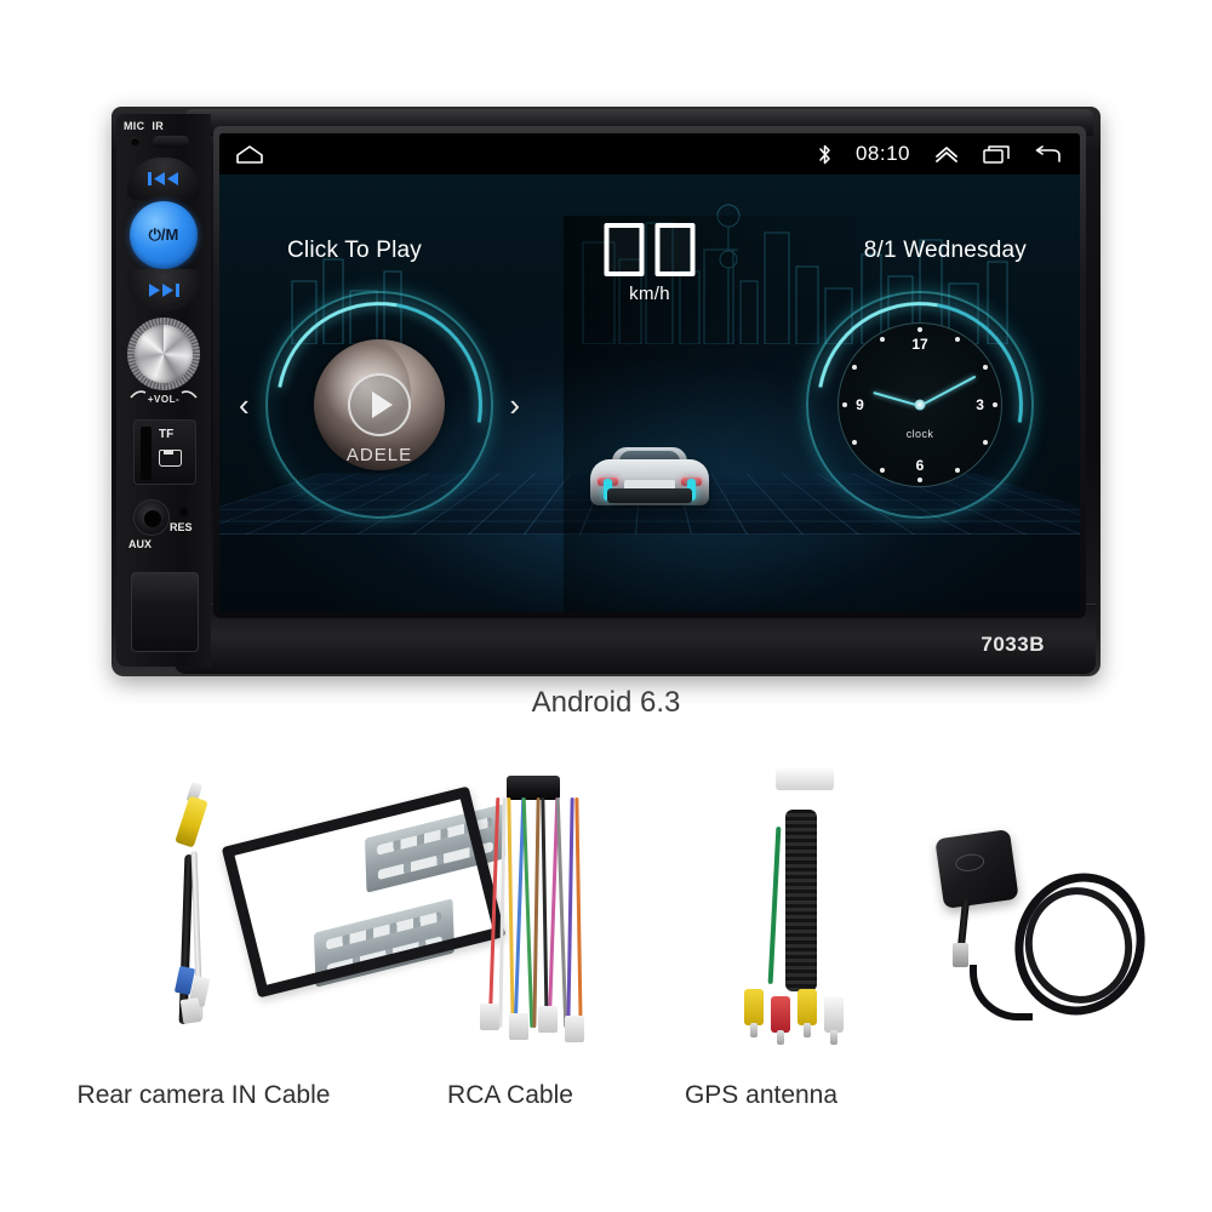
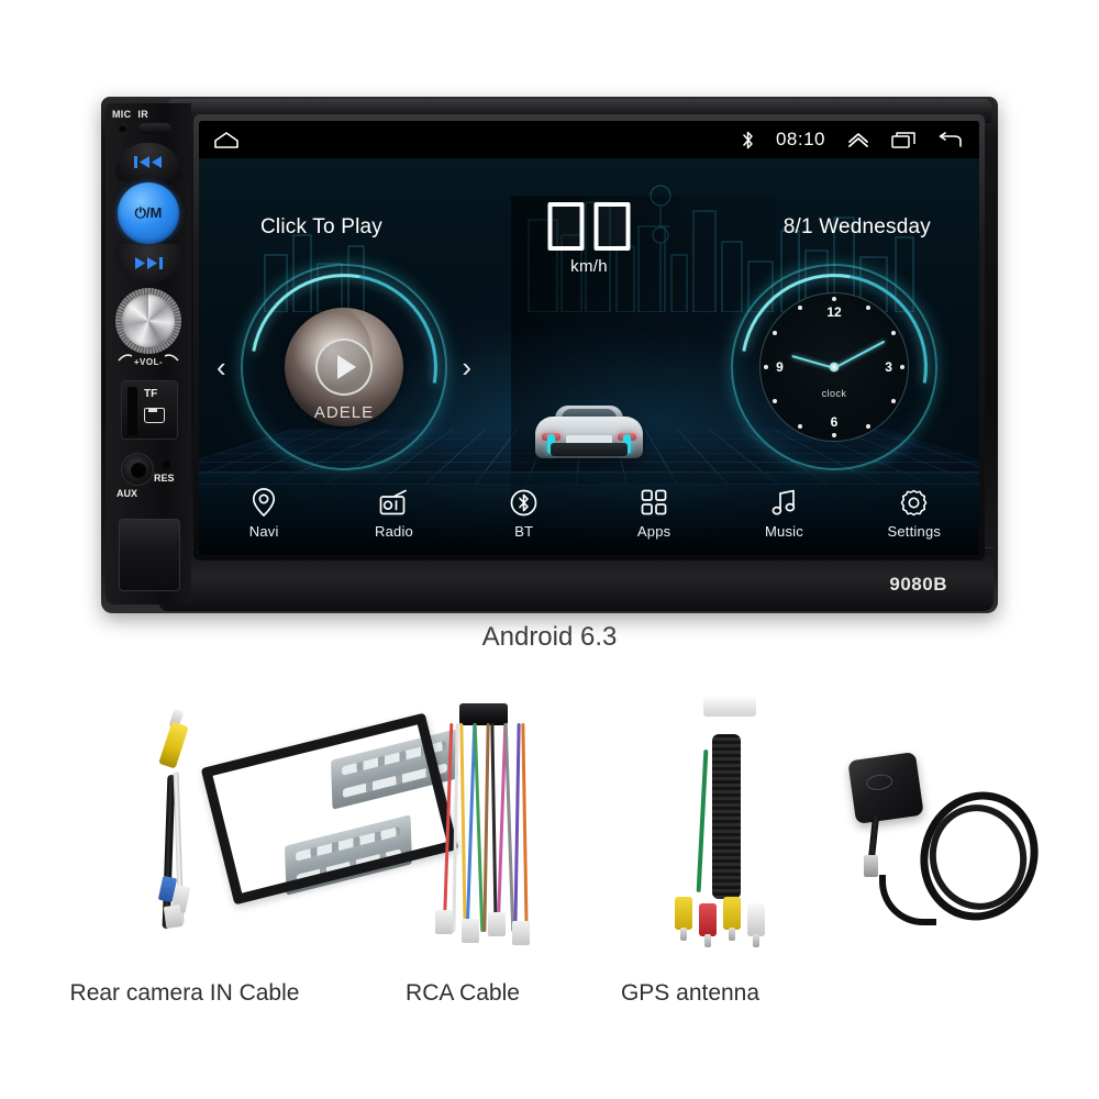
- 7033B
+ 9080B
  MIC
  IR
  ⏻/M
  +VOL-
  TF
  AUX
  RES
  08:10
  Click To Play
  8/1 Wednesday
  km/h
  ADELE
  ‹
  ›
- 17
+ 12
  3
  6
  9
  clock
+ Navi
+ Radio
+ BT
+ Apps
+ Music
+ Settings
  Android 6.3
  Rear camera IN Cable
  RCA Cable
  GPS antenna
